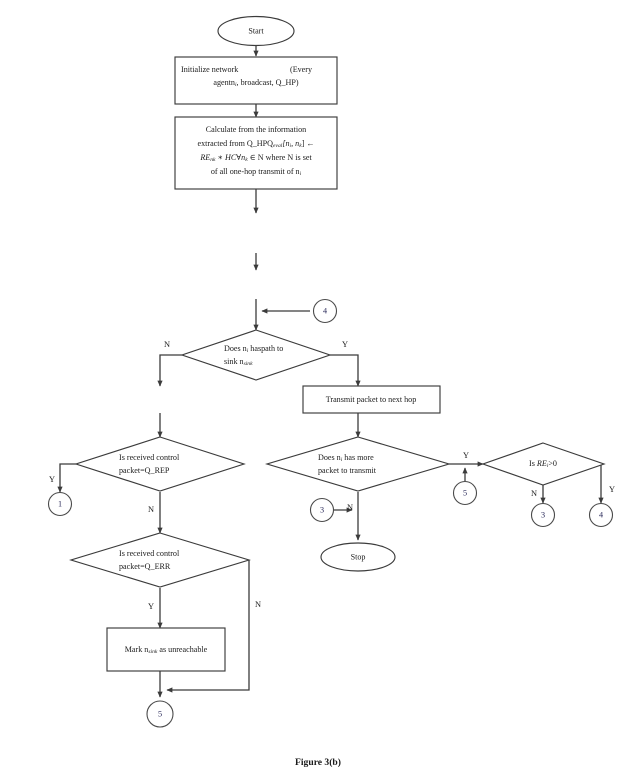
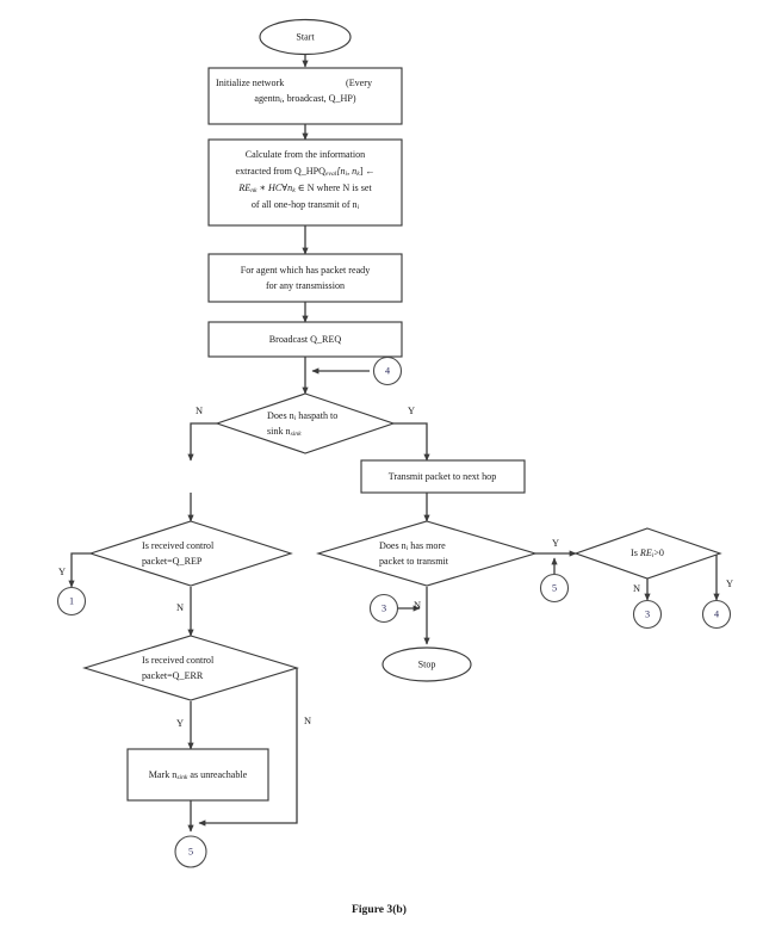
  Start
  Initialize network
  (Every
  agentn , broadcast, Q_HP)
  Calculate from the information
  extracted from Q_HPQ [n , n ] ←
  RE ∗ HC∀n ∈ N where N is set
  of all one-hop transmit of n
+ For agent which has packet ready
+ for any transmission
+ Broadcast Q_REQ
  4
  Does n haspath to
  N
  Y
  Transmit packet to next hop
  Is received control
  packet=Q_REP
  Y
  N
  1
  Does n has more
  packet to transmit
  Y
  N
  5
  Is RE >0
  N
  Y
  3
  4
  3
  Stop
  Is received control
  packet=Q_ERR
  Y
  N
  Mark n as unreachable
  5
  Figure 3(b)
